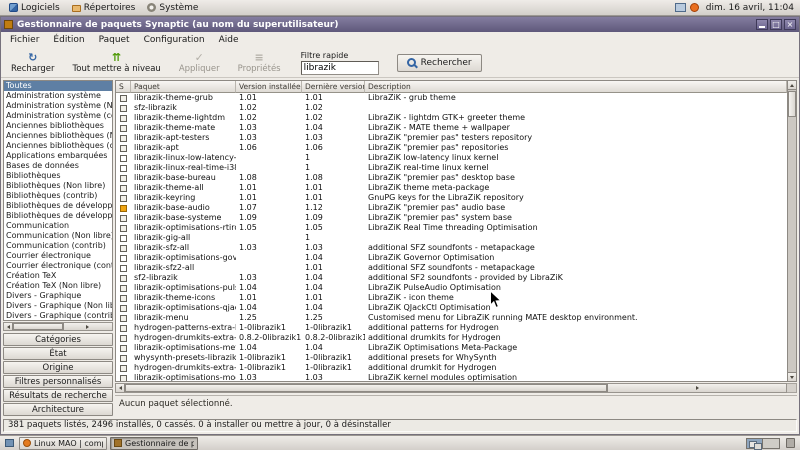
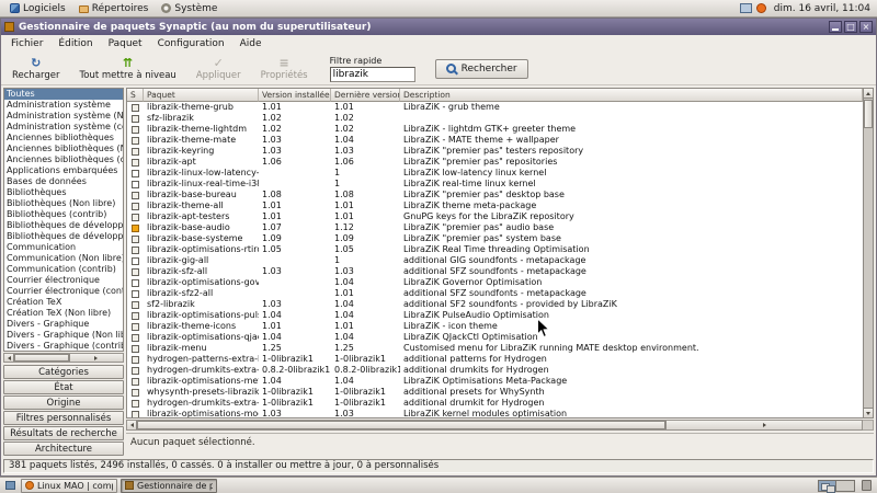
  Logiciels
  Répertoires
  Système
  dim. 16 avril, 11:04
  Gestionnaire de paquets Synaptic (au nom du superutilisateur)
  Fichier
  Édition
  Paquet
  Configuration
  Aide
  Recharger
  Tout mettre à niveau
  Appliquer
  Propriétés
  Filtre rapide
  librazik
  Rechercher
  Toutes
  Administration système
  Administration système (N
  Administration système (c
  Anciennes bibliothèques
  Anciennes bibliothèques (
  Anciennes bibliothèques (c
  Applications embarquées
  Bases de données
  Bibliothèques
  Bibliothèques (Non libre)
  Bibliothèques (contrib)
  Bibliothèques de développ
  Communication
  Communication (Non libre
  Communication (contrib)
  Courrier électronique
  Courrier électronique (con
  Création TeX
  Création TeX (Non libre)
  Divers - Graphique
  Divers - Graphique (Non li
  Divers - Graphique (contri
  Catégories
  État
  Origine
  Filtres personnalisés
  Résultats de recherche
  Architecture
  S
  Paquet
  Version installée
  Dernière versio
  Description
  librazik-theme-grub
  1.01
  1.01
  LibraZiK - grub theme
  sfz-librazik
  1.02
  1.02
  librazik-theme-lightdm
  1.02
  1.02
  LibraZiK - lightdm GTK+ greeter theme
  librazik-theme-mate
  1.03
  1.04
  LibraZiK - MATE theme + wallpaper
- librazik-apt-testers
+ librazik-keyring
  1.03
  1.03
  LibraZiK "premier pas" testers repository
  librazik-apt
  1.06
  1.06
  LibraZiK "premier pas" repositories
  librazik-linux-low-latency-
  1
  LibraZiK low-latency linux kernel
  librazik-linux-real-time-i3
  1
  LibraZiK real-time linux kernel
  librazik-base-bureau
  1.08
  1.08
  LibraZiK "premier pas" desktop base
  librazik-theme-all
  1.01
  1.01
  LibraZiK theme meta-package
- librazik-keyring
+ librazik-apt-testers
  1.01
  1.01
  GnuPG keys for the LibraZiK repository
  librazik-base-audio
  1.07
  1.12
  LibraZiK "premier pas" audio base
  librazik-base-systeme
  1.09
  1.09
  LibraZiK "premier pas" system base
  librazik-optimisations-rtir
  1.05
  1.05
  LibraZiK Real Time threading Optimisation
  librazik-gig-all
  1
+ additional GIG soundfonts - metapackage
  librazik-sfz-all
  1.03
  1.03
  additional SFZ soundfonts - metapackage
  librazik-optimisations-gov
  1.04
  LibraZiK Governor Optimisation
  librazik-sfz2-all
  1.01
  additional SFZ soundfonts - metapackage
  sf2-librazik
  1.03
  1.04
  additional SF2 soundfonts - provided by LibraZiK
  librazik-optimisations-pul
  1.04
  1.04
  LibraZiK PulseAudio Optimisation
  librazik-theme-icons
  1.01
  1.01
  LibraZiK - icon theme
  librazik-optimisations-qja
  1.04
  1.04
  LibraZiK QJackCtl Optimisation
  librazik-menu
  1.25
  1.25
  Customised menu for LibraZiK running MATE desktop environment.
  hydrogen-patterns-extra-
  1-0librazik1
  1-0librazik1
  additional patterns for Hydrogen
  hydrogen-drumkits-extra-
  0.8.2-0librazik1
  0.8.2-0librazik1
  additional drumkits for Hydrogen
  librazik-optimisations-me
  1.04
  1.04
  LibraZiK Optimisations Meta-Package
  whysynth-presets-librazik
  1-0librazik1
  1-0librazik1
  additional presets for WhySynth
  hydrogen-drumkits-extra-
  1-0librazik1
  1-0librazik1
  additional drumkit for Hydrogen
  librazik-optimisations-mo
  1.03
  1.03
  LibraZiK kernel modules optimisation
  Aucun paquet sélectionné.
- 381 paquets listés, 2496 installés, 0 cassés. 0 à installer ou mettre à jour, 0 à désinstaller
+ 381 paquets listés, 2496 installés, 0 cassés. 0 à installer ou mettre à jour, 0 à personnalisés
  Gestionnaire de p
